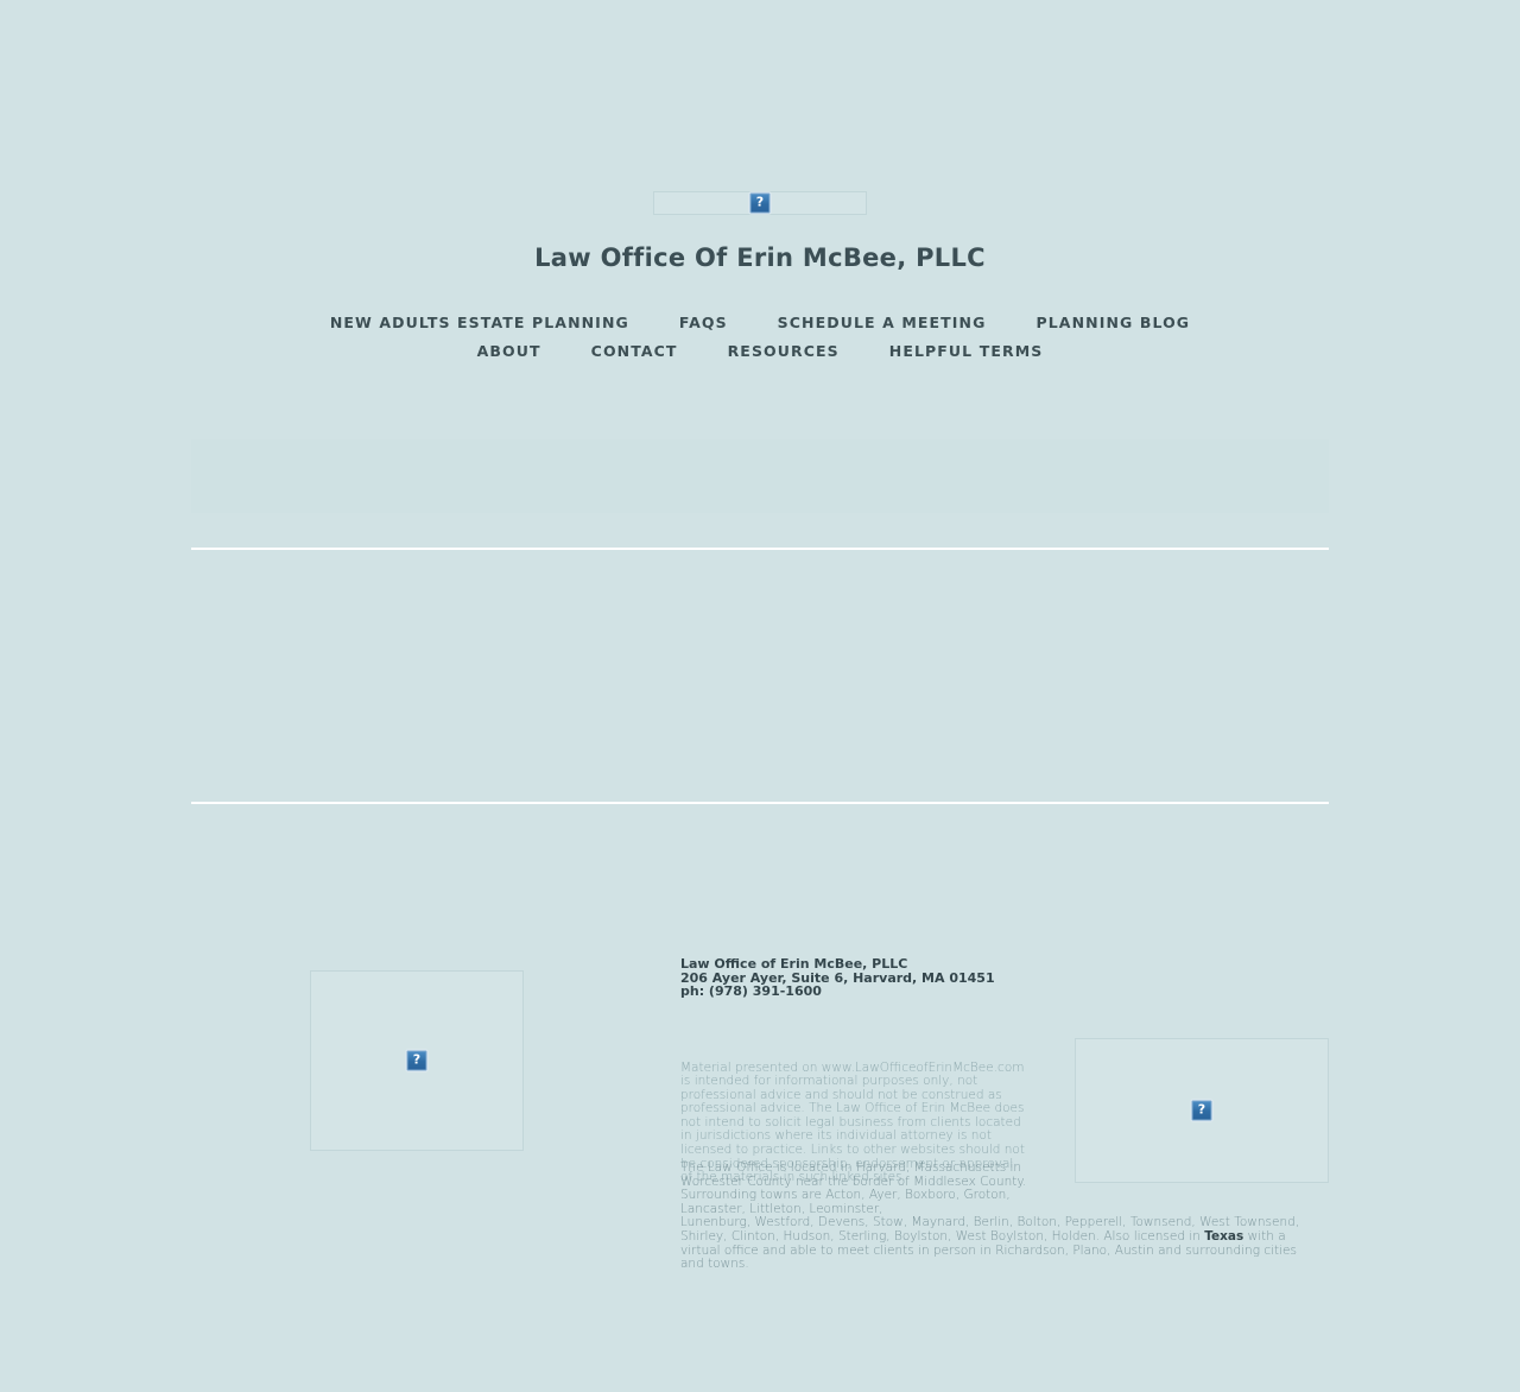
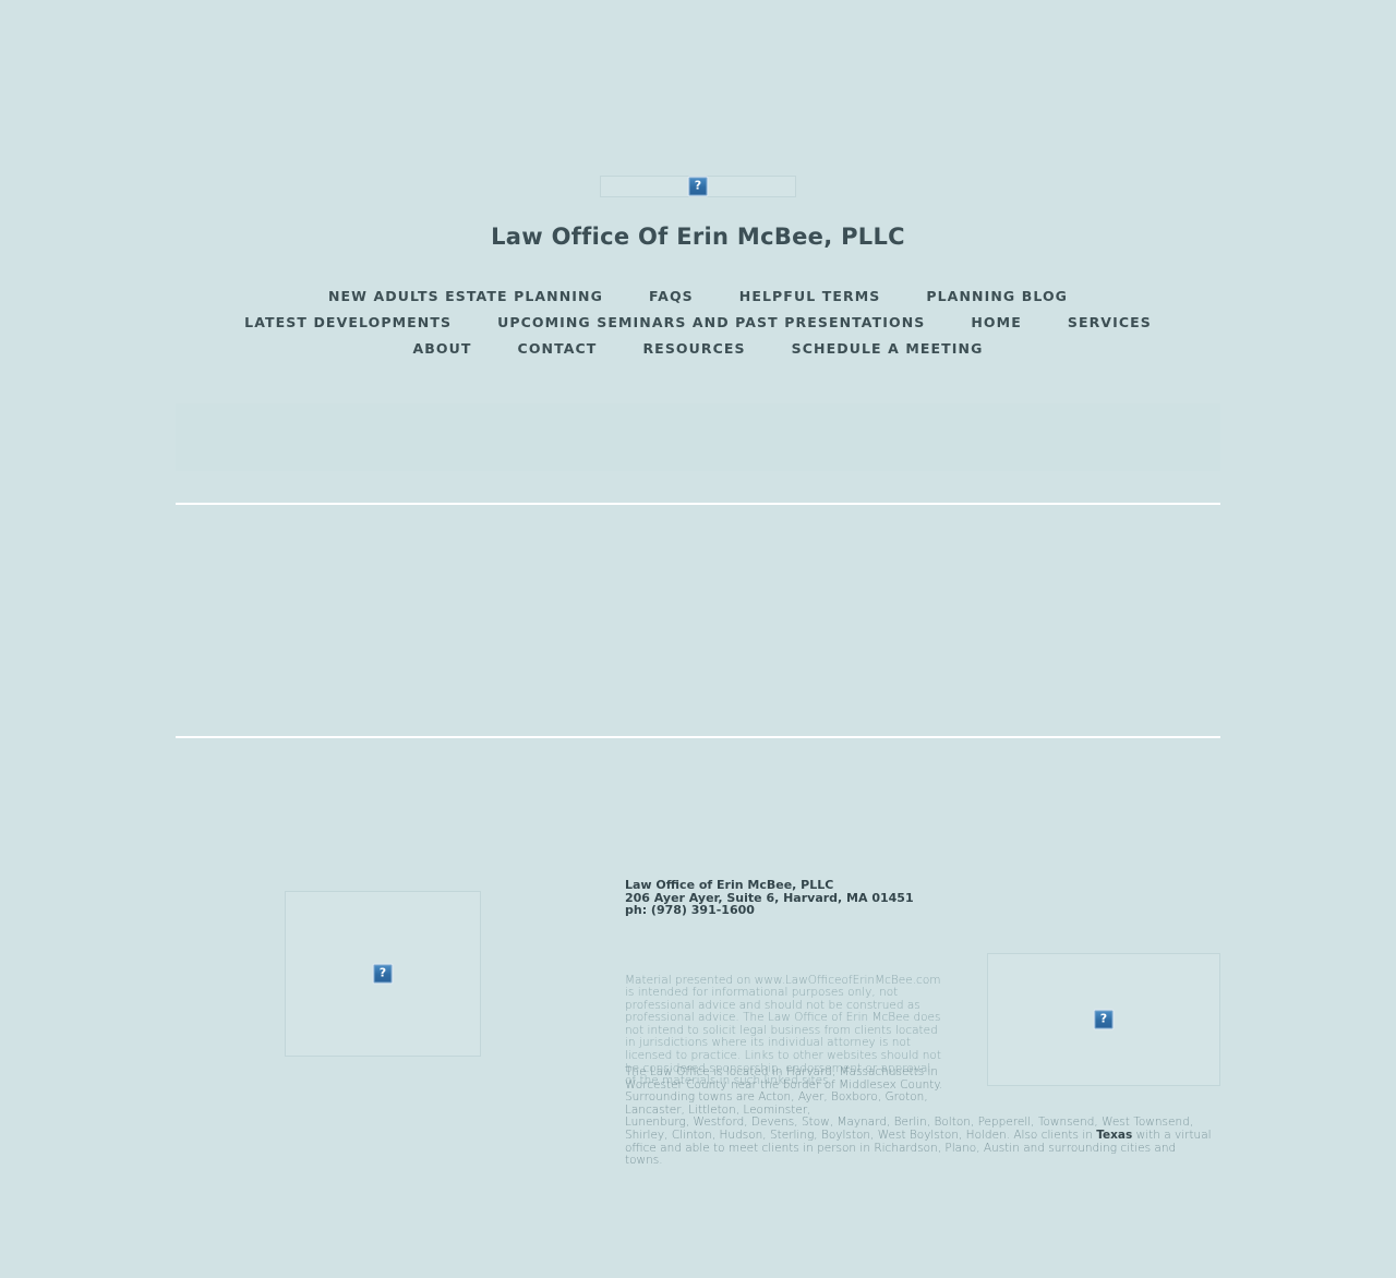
  ?
  Law Office Of Erin McBee, PLLC
  NEW ADULTS ESTATE PLANNING
  FAQS
- SCHEDULE A MEETING
+ HELPFUL TERMS
  PLANNING BLOG
+ LATEST DEVELOPMENTS
+ UPCOMING SEMINARS AND PAST PRESENTATIONS
+ HOME
+ SERVICES
  ABOUT
  CONTACT
  RESOURCES
- HELPFUL TERMS
+ SCHEDULE A MEETING
  ?
  Law Office of Erin McBee, PLLC
  206 Ayer Ayer, Suite 6, Harvard, MA 01451
  ph: (978) 391-1600
  Material presented on www.LawOfficeofErinMcBee.com is intended for informational purposes only, not professional advice and should not be construed as professional advice. The Law Office of Erin McBee does not intend to solicit legal business from clients located in jurisdictions where its individual attorney is not licensed to practice. Links to other websites should not be considered sponsorship, endorsement or approval of the materials in such linked sites.
  The Law Office is located in Harvard, Massachusetts in Worcester County near the border of Middlesex County. Surrounding towns are Acton, Ayer, Boxboro, Groton, Lancaster, Littleton, Leominster,
- Lunenburg, Westford, Devens, Stow, Maynard, Berlin, Bolton, Pepperell, Townsend, West Townsend, Shirley, Clinton, Hudson, Sterling, Boylston, West Boylston, Holden. Also licensed in Texas with a virtual office and able to meet clients in person in Richardson, Plano, Austin and surrounding cities and towns.
+ Lunenburg, Westford, Devens, Stow, Maynard, Berlin, Bolton, Pepperell, Townsend, West Townsend, Shirley, Clinton, Hudson, Sterling, Boylston, West Boylston, Holden. Also clients in Texas with a virtual office and able to meet clients in person in Richardson, Plano, Austin and surrounding cities and towns.
  ?
